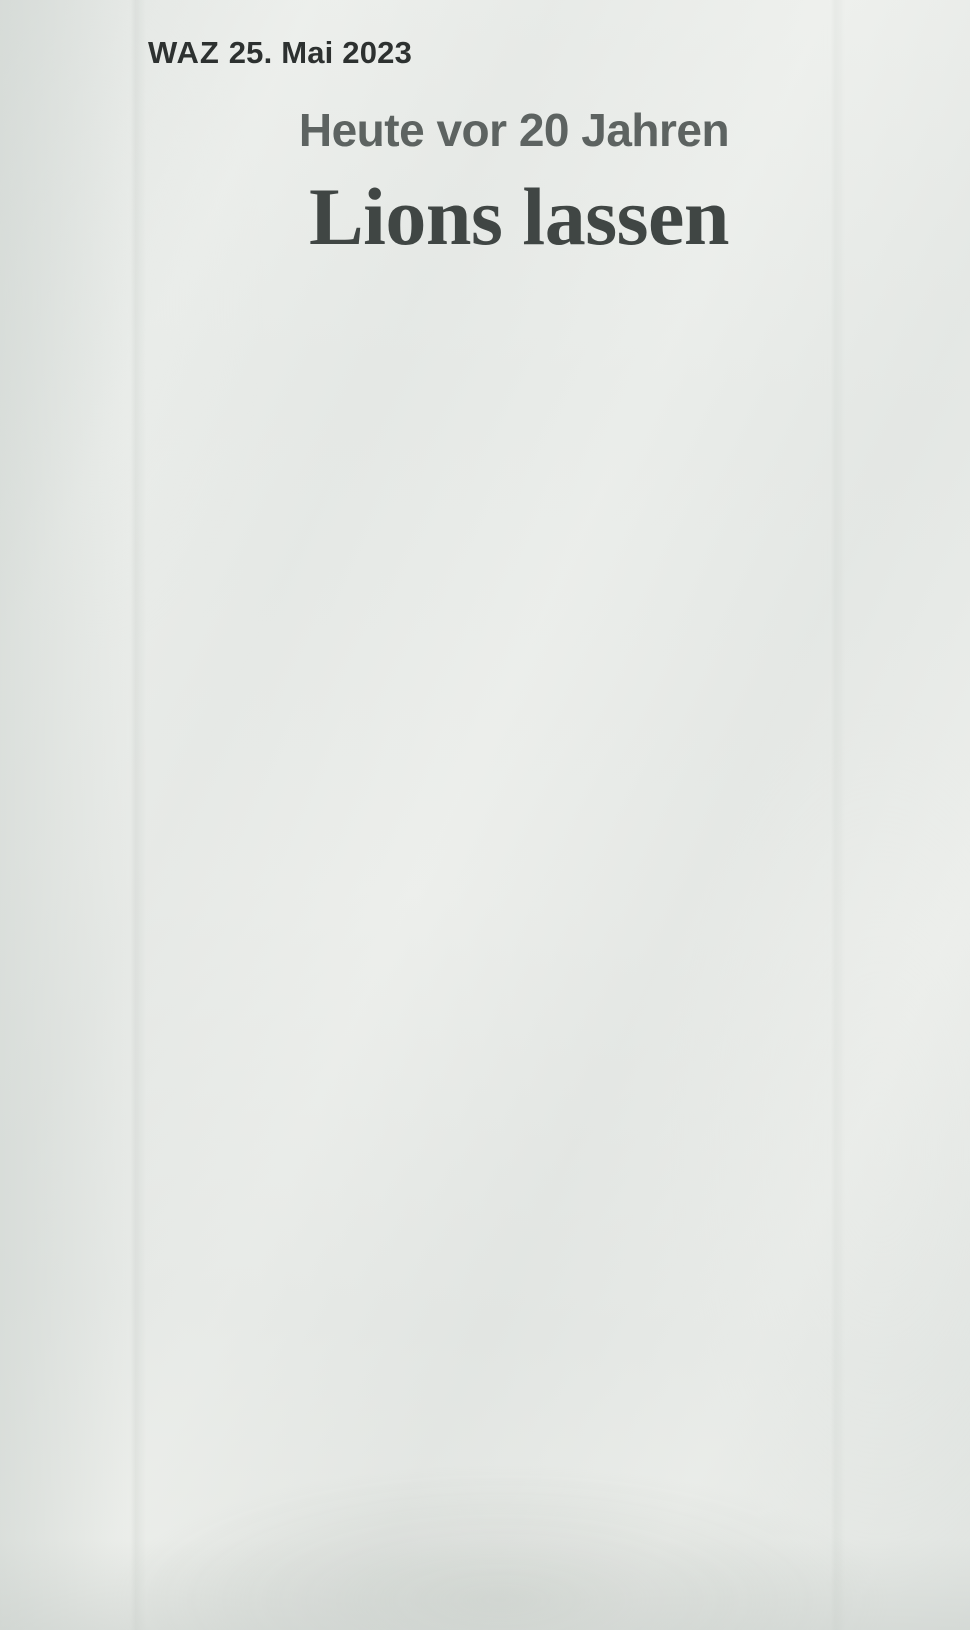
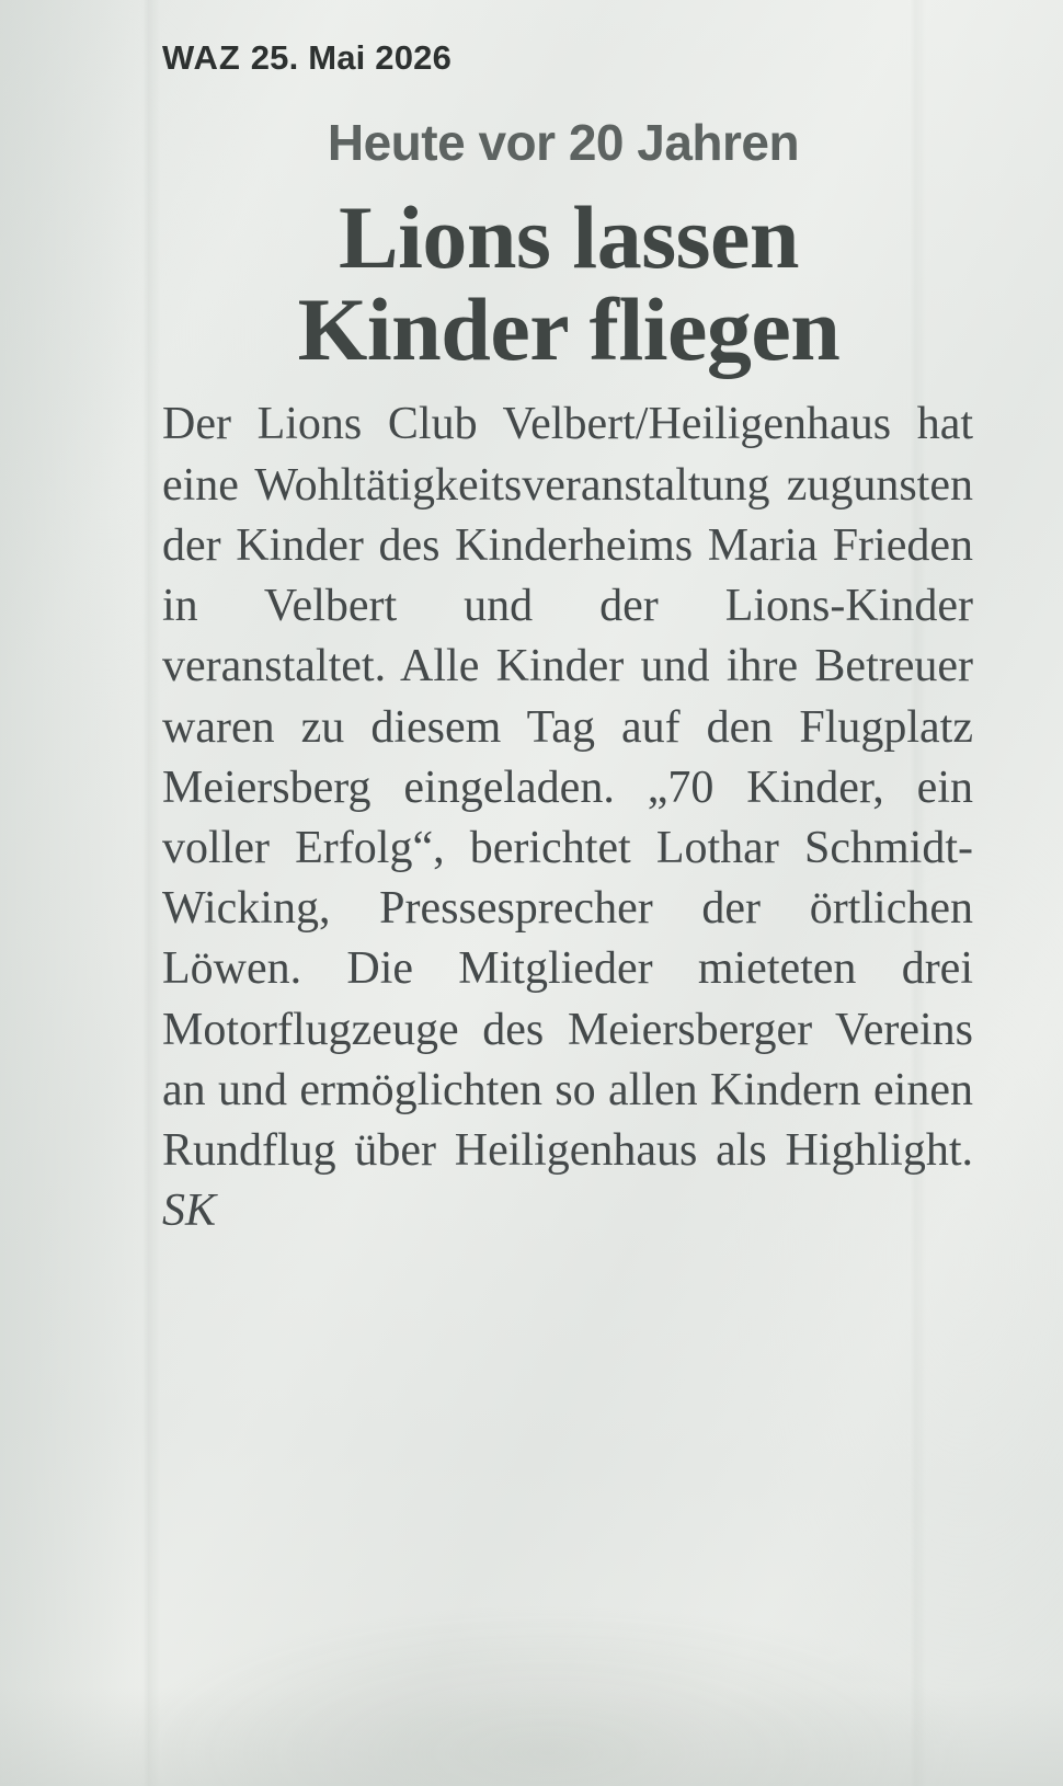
- WAZ 25. Mai 2023
+ WAZ 25. Mai 2026
  Heute vor 20 Jahren
  Lions lassen
+ Kinder fliegen
+ Der Lions Club Velbert/Heiligenhaus hat eine Wohltätigkeitsveranstaltung zugunsten der Kinder des Kinderheims Maria Frieden in Velbert und der Lions-Kinder veranstaltet. Alle Kinder und ihre Betreuer waren zu diesem Tag auf den Flugplatz Meiersberg eingeladen. „70 Kinder, ein voller Erfolg“, berichtet Lothar Schmidt-Wicking, Pressesprecher der örtlichen Löwen. Die Mitglieder mieteten drei Motorflugzeuge des Meiersberger Vereins an und ermöglichten so allen Kindern einen Rundflug über Heiligenhaus als Highlight. SK
